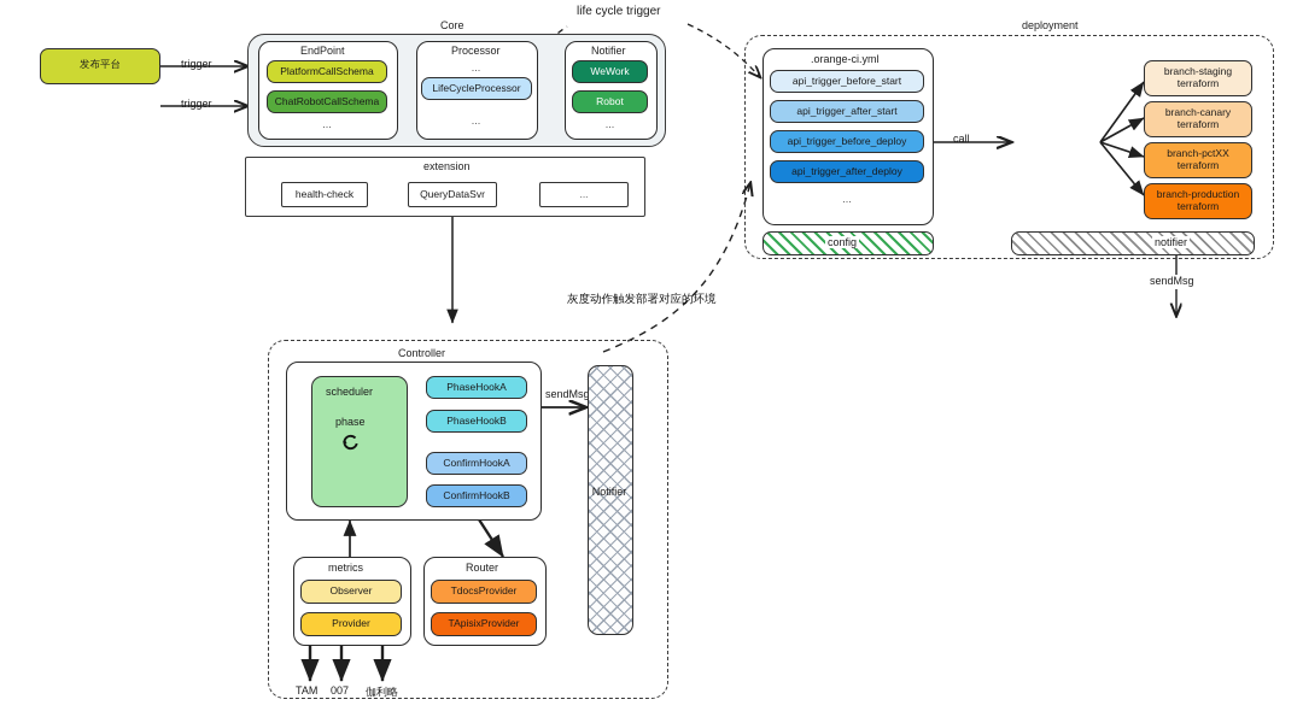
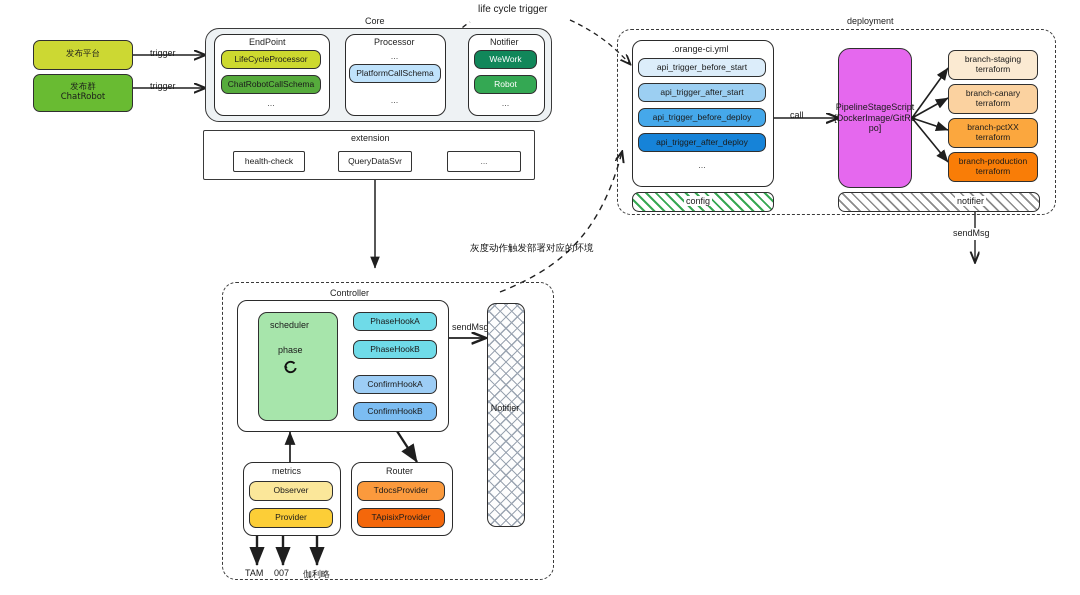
  发布平台
+ 发布群
+ ChatRobot
  trigger
  trigger
  Core
  EndPoint
- PlatformCallSchema
+ LifeCycleProcessor
  ChatRobotCallSchema
  ...
  Processor
  ...
- LifeCycleProcessor
+ PlatformCallSchema
  ...
  Notifier
  WeWork
  Robot
  ...
  life cycle trigger
  extension
  health-check
  QueryDataSvr
  ...
  灰度动作触发部署对应的环境
  deployment
  .orange-ci.yml
  api_trigger_before_start
  api_trigger_after_start
  api_trigger_before_deploy
  api_trigger_after_deploy
  ...
  call
+ PipelineStageScript
+ [DockerImage/GitRe
+ po]
  branch-staging
  terraform
  branch-canary
  terraform
  branch-pctXX
  terraform
  branch-production
  terraform
  config
  notifier
  sendMsg
  Controller
  scheduler
  phase
  PhaseHookA
  PhaseHookB
  ConfirmHookA
  ConfirmHookB
  sendMs
  Notifier
  metrics
  Observer
  Provider
  Router
  TdocsProvider
  TApisixProvider
  TAM
  007
  伽利略
